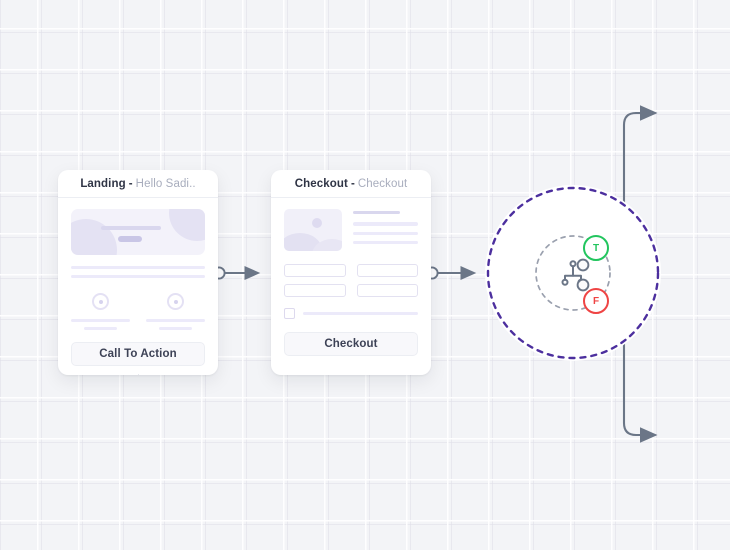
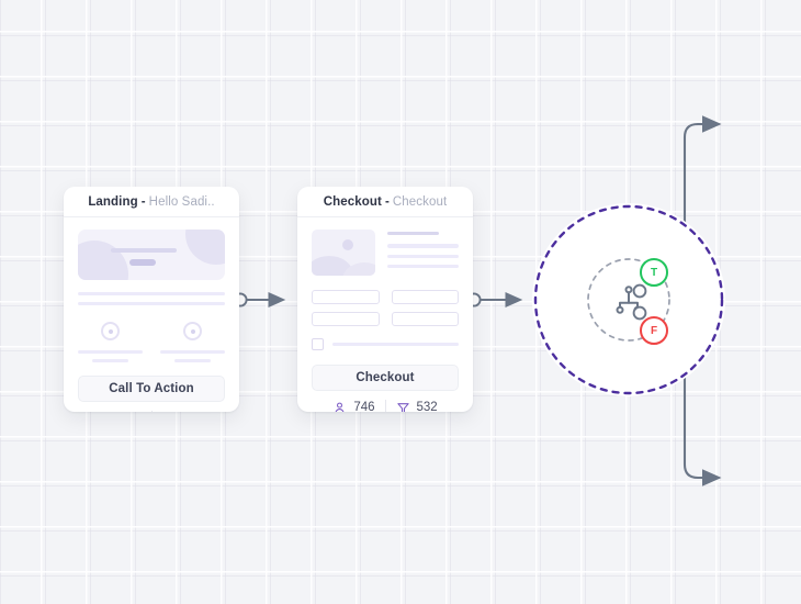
  Landing
  -
  Hello Sadi..
  Call To Action
  Checkout
  -
  Checkout
  Checkout
+ 746
+ 532
  T
  F
